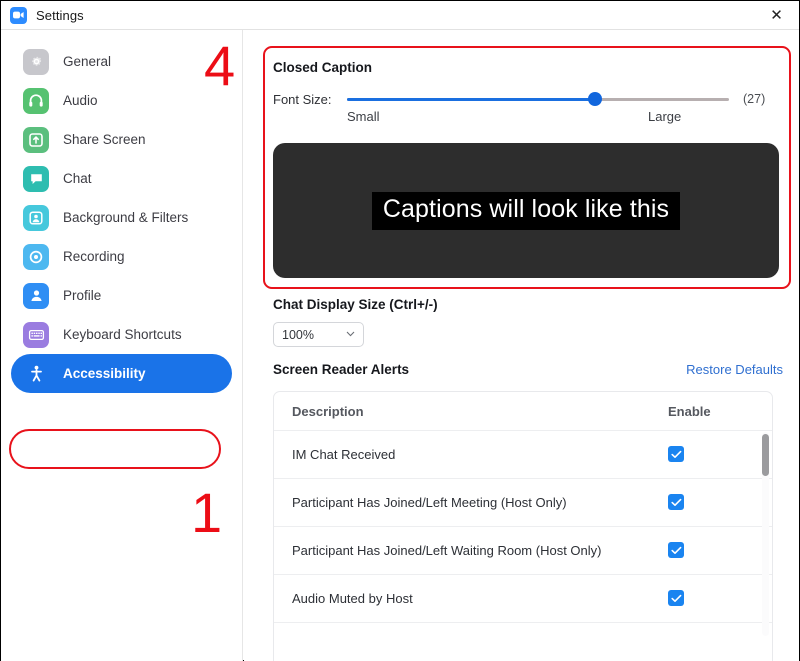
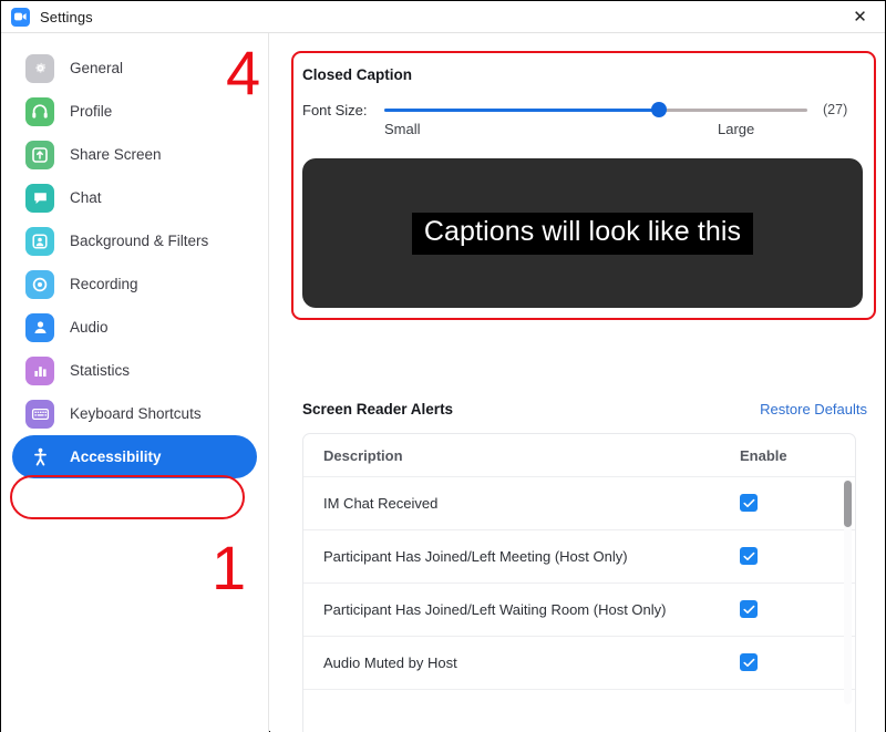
  Settings
  ✕
  General
- Audio
+ Profile
  Share Screen
  Chat
  Background & Filters
  Recording
- Profile
+ Audio
+ Statistics
  Keyboard Shortcuts
  Accessibility
  Closed Caption
  Font Size:
  (27)
  Small
  Large
  Captions will look like this
- Chat Display Size (Ctrl+/-)
- 100%
  Screen Reader Alerts
  Restore Defaults
  Description
  Enable
  IM Chat Received
  Participant Has Joined/Left Meeting (Host Only)
  Participant Has Joined/Left Waiting Room (Host Only)
  Audio Muted by Host
  4
  1
